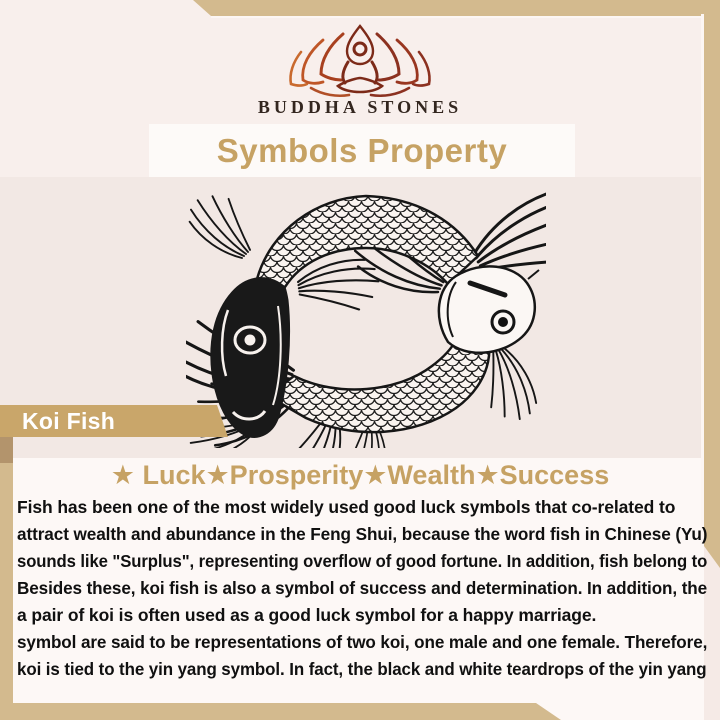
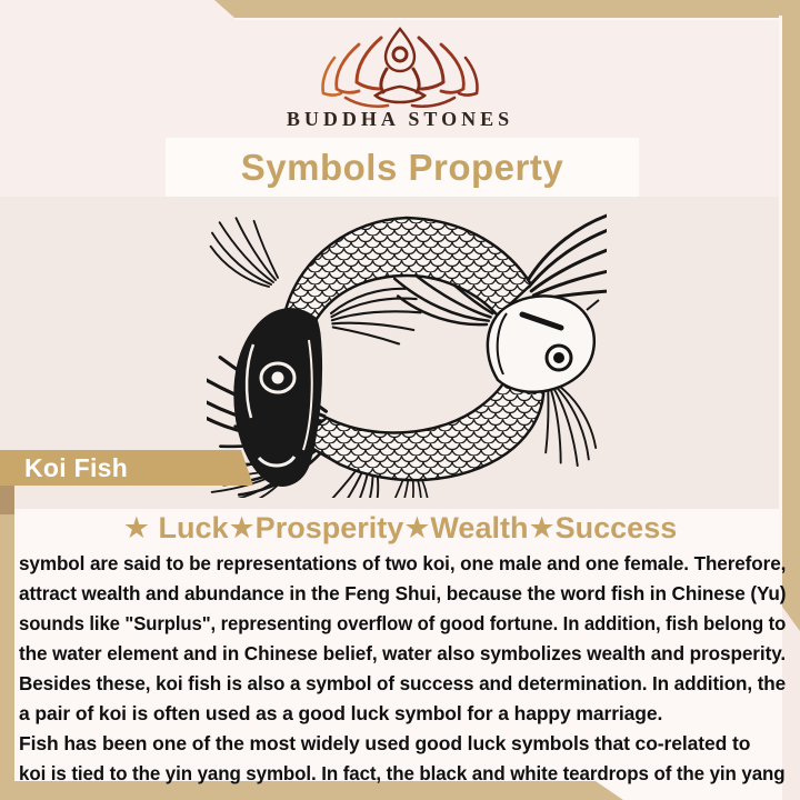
  BUDDHA STONES
  Symbols Property
  Koi Fish
  ★ Luck★Prosperity★Wealth★Success
- Fish has been one of the most widely used good luck symbols that co-related to
+ symbol are said to be representations of two koi, one male and one female. Therefore,
  attract wealth and abundance in the Feng Shui, because the word fish in Chinese (Yu)
  sounds like "Surplus", representing overflow of good fortune. In addition, fish belong to
+ the water element and in Chinese belief, water also symbolizes wealth and prosperity.
  Besides these, koi fish is also a symbol of success and determination. In addition, the
  a pair of koi is often used as a good luck symbol for a happy marriage.
- symbol are said to be representations of two koi, one male and one female. Therefore,
+ Fish has been one of the most widely used good luck symbols that co-related to
  koi is tied to the yin yang symbol. In fact, the black and white teardrops of the yin yang
